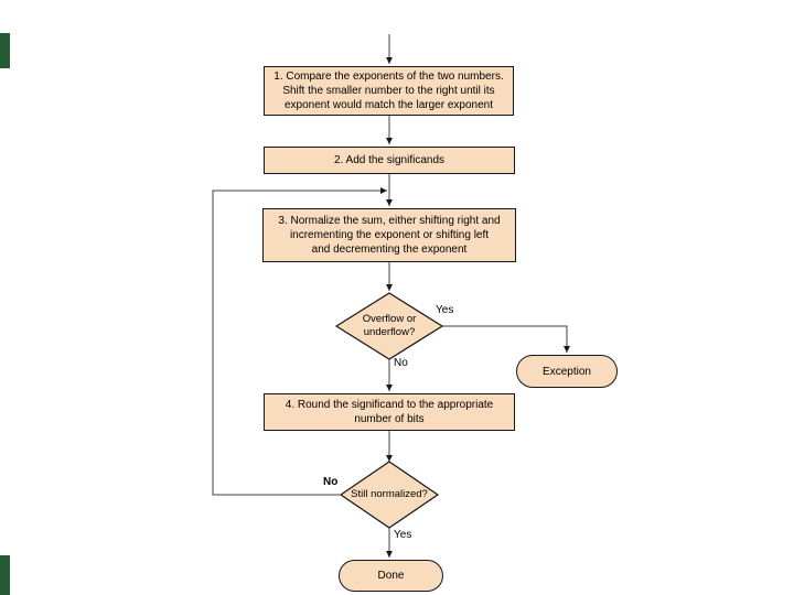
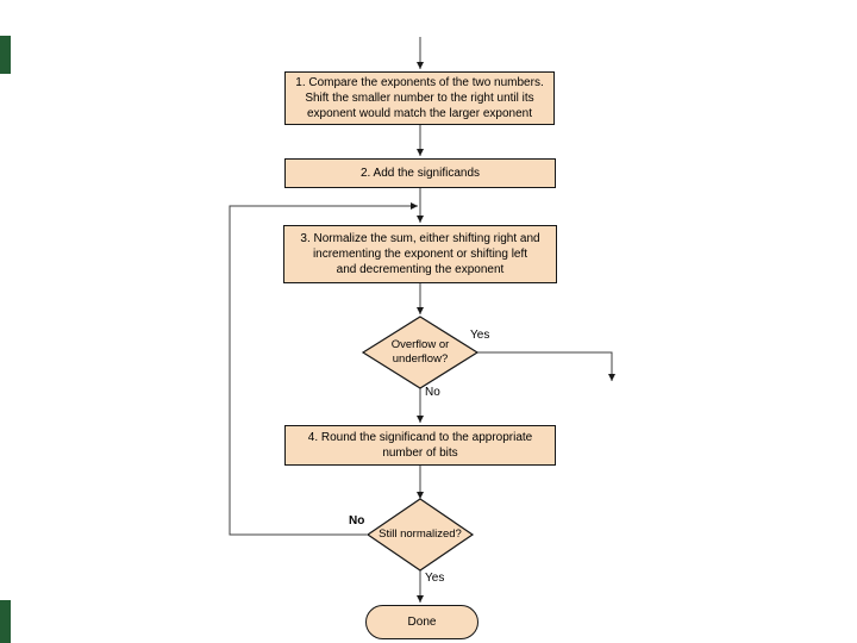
  1. Compare the exponents of the two numbers.
  Shift the smaller number to the right until its
  exponent would match the larger exponent
  2. Add the significands
  3. Normalize the sum, either shifting right and
  incrementing the exponent or shifting left
  and decrementing the exponent
  Overflow or
  underflow?
- Exception
  4. Round the significand to the appropriate
  number of bits
  Still normalized?
  Done
  Yes
  No
  No
  Yes
